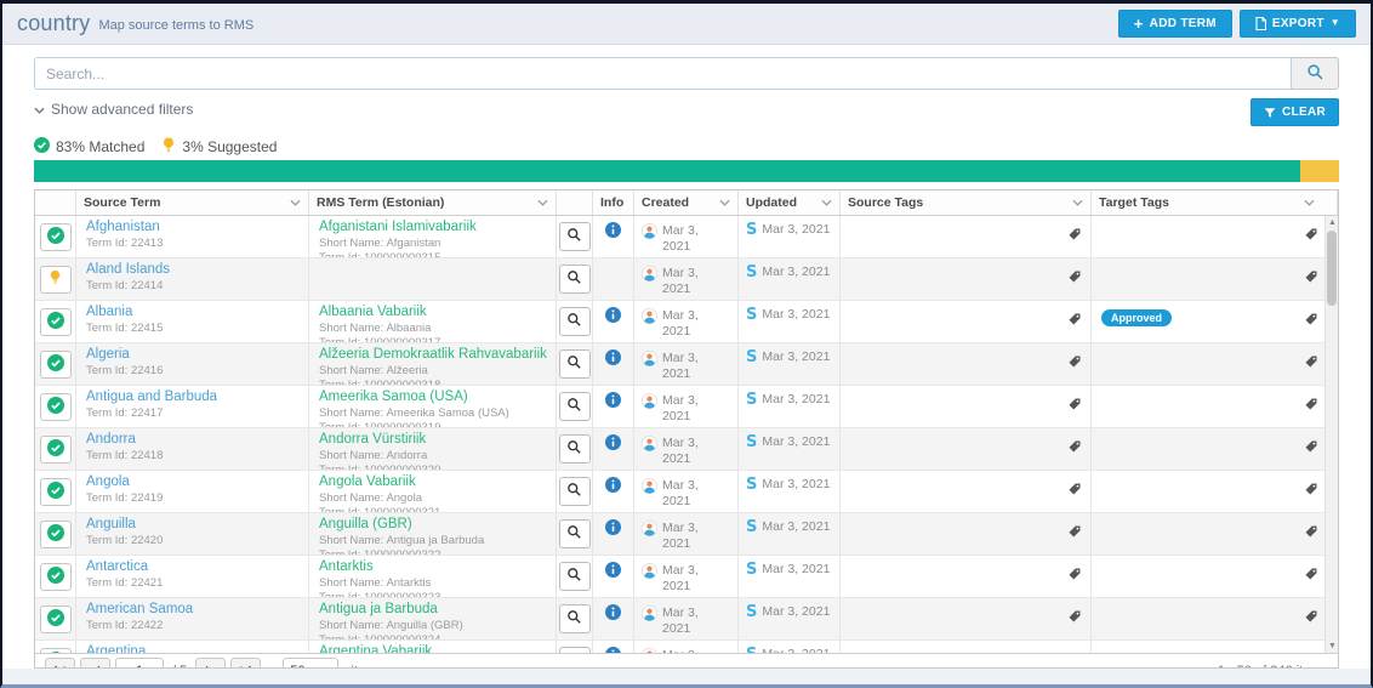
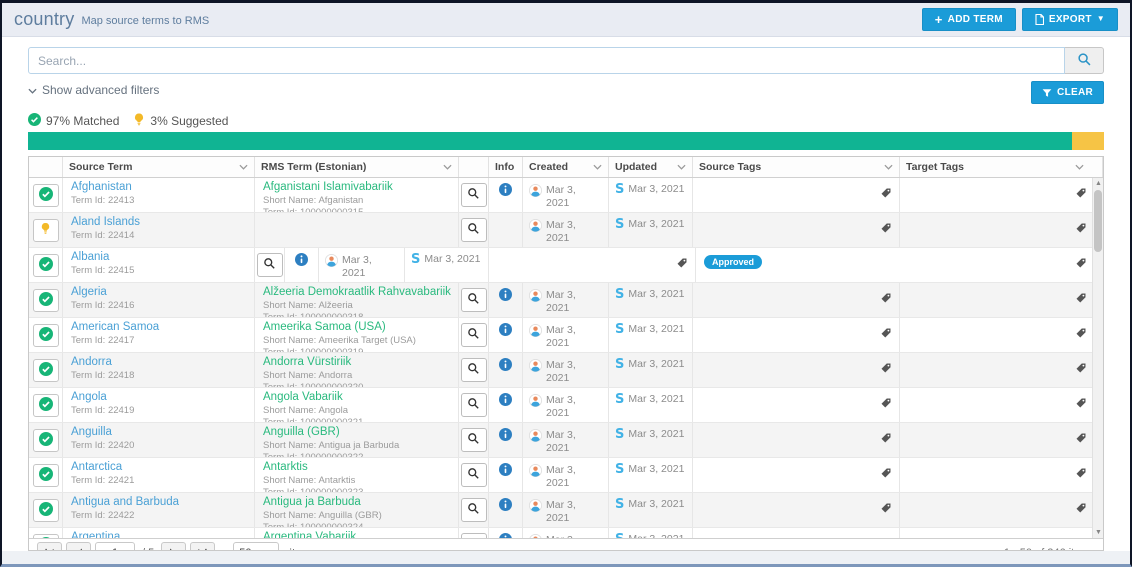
  country
  Map source terms to RMS
  +
  ADD TERM
  EXPORT
  ▼
  Search...
  Show advanced filters
  CLEAR
- 83% Matched
+ 97% Matched
  3% Suggested
  Source Term
  RMS Term (Estonian)
  Info
  Created
  Updated
  Source Tags
  Target Tags
  Afghanistan
  Term Id: 22413
  Afganistani Islamivabariik
  Short Name: Afganistan
  Mar 3, 2021
  S
  Mar 3, 2021
  Aland Islands
  Term Id: 22414
  Mar 3, 2021
  S
  Mar 3, 2021
  Albania
  Term Id: 22415
- Albaania Vabariik
- Short Name: Albaania
  Mar 3, 2021
  S
  Mar 3, 2021
  Approved
  Algeria
  Term Id: 22416
  Alžeeria Demokraatlik Rahvavabariik
  Short Name: Alžeeria
  Mar 3, 2021
  S
  Mar 3, 2021
- Antigua and Barbuda
+ American Samoa
  Term Id: 22417
  Ameerika Samoa (USA)
- Short Name: Ameerika Samoa (USA)
+ Short Name: Ameerika Target (USA)
  Mar 3, 2021
  S
  Mar 3, 2021
  Andorra
  Term Id: 22418
  Andorra Vürstiriik
  Short Name: Andorra
  Mar 3, 2021
  S
  Mar 3, 2021
  Angola
  Term Id: 22419
  Angola Vabariik
  Short Name: Angola
  Mar 3, 2021
  S
  Mar 3, 2021
  Anguilla
  Term Id: 22420
  Anguilla (GBR)
  Short Name: Antigua ja Barbuda
  Mar 3, 2021
  S
  Mar 3, 2021
  Antarctica
  Term Id: 22421
  Antarktis
  Short Name: Antarktis
  Mar 3, 2021
  S
  Mar 3, 2021
- American Samoa
+ Antigua and Barbuda
  Term Id: 22422
  Antigua ja Barbuda
  Short Name: Anguilla (GBR)
  Mar 3, 2021
  S
  Mar 3, 2021
  Argentina
  Argentina Vabariik
